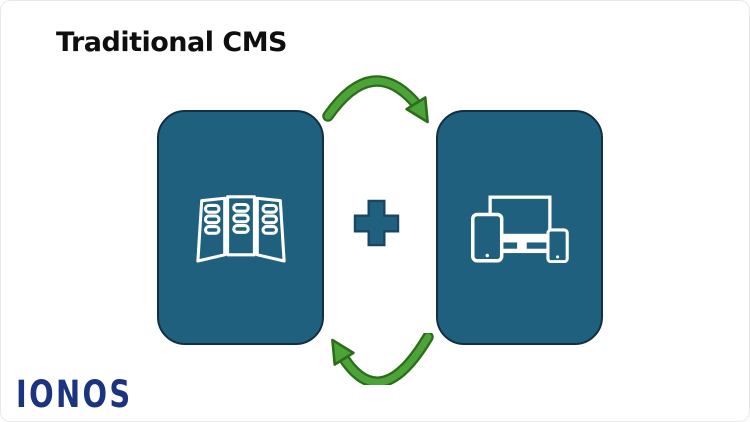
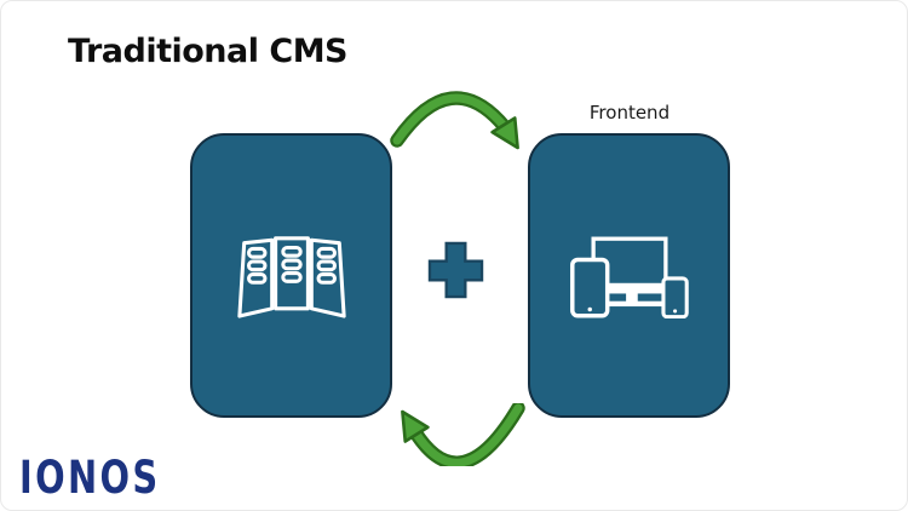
  Traditional CMS
+ Frontend
  IONOS
